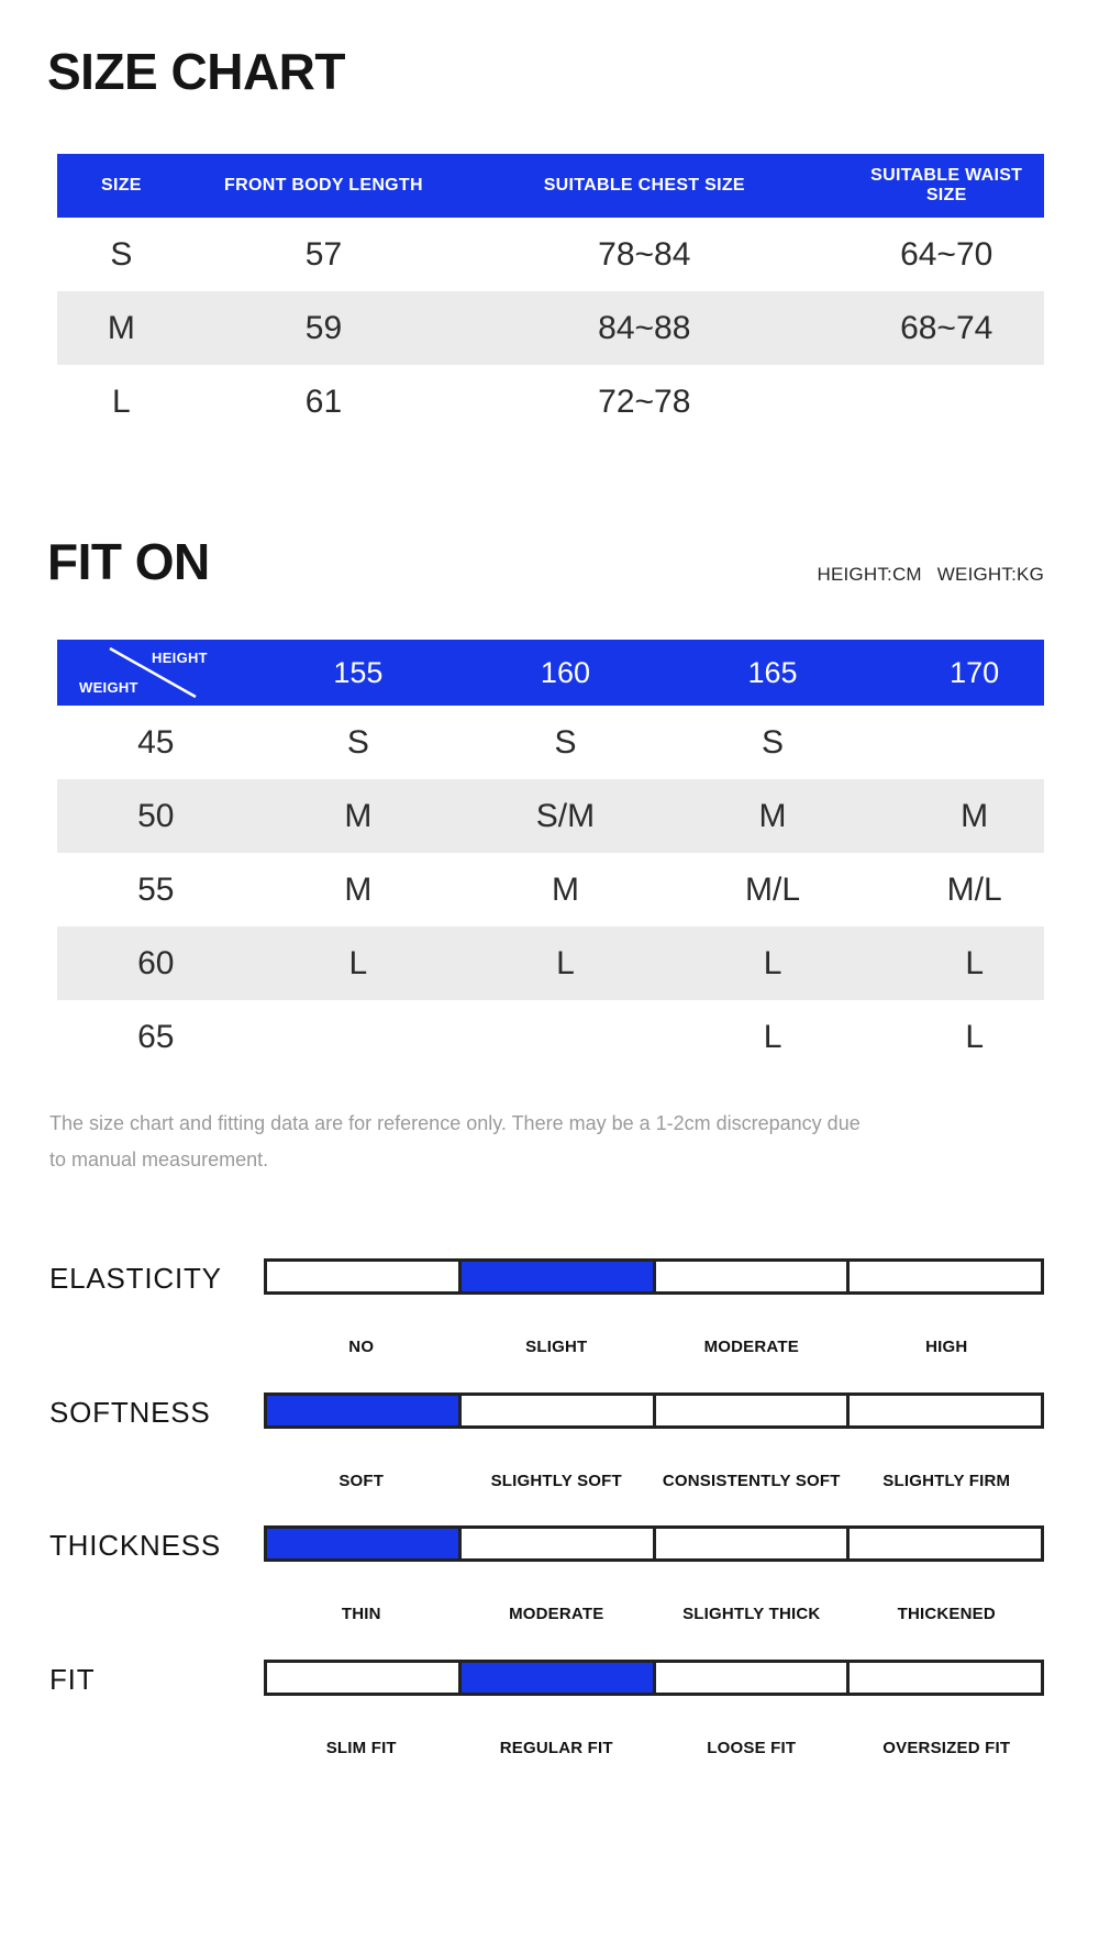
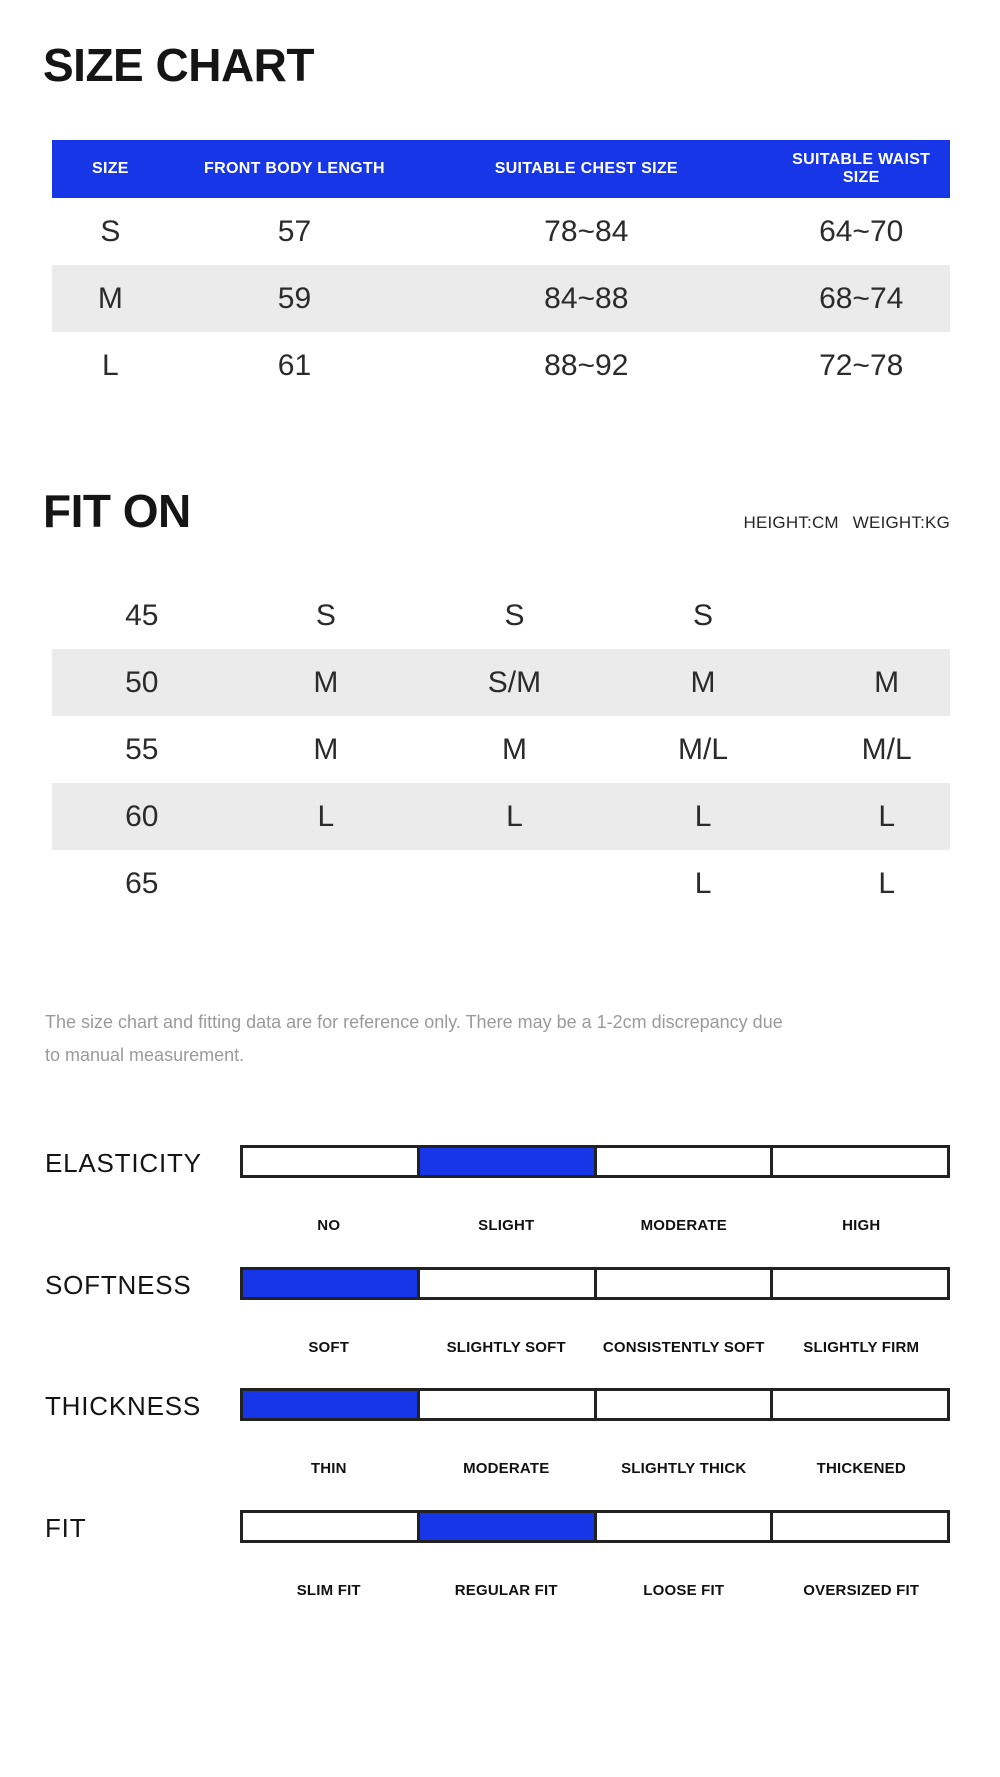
  SIZE CHART
  SIZE
  FRONT BODY LENGTH
  SUITABLE CHEST SIZE
  SUITABLE WAIST SIZE
  S
  57
  78~84
  64~70
  M
  59
  84~88
  68~74
  L
  61
+ 88~92
  72~78
  FIT ON
  HEIGHT:CM WEIGHT:KG
- HEIGHT
- WEIGHT
- 155
- 160
- 165
- 170
  45
  S
  S
  S
  50
  M
  S/M
  M
  M
  55
  M
  M
  M/L
  M/L
  60
  L
  L
  L
  L
  65
  L
  L
  The size chart and fitting data are for reference only. There may be a 1-2cm discrepancy due
  to manual measurement.
  ELASTICITY
  NO
  SLIGHT
  MODERATE
  HIGH
  SOFTNESS
  SOFT
  SLIGHTLY SOFT
  CONSISTENTLY SOFT
  SLIGHTLY FIRM
  THICKNESS
  THIN
  MODERATE
  SLIGHTLY THICK
  THICKENED
  FIT
  SLIM FIT
  REGULAR FIT
  LOOSE FIT
  OVERSIZED FIT
